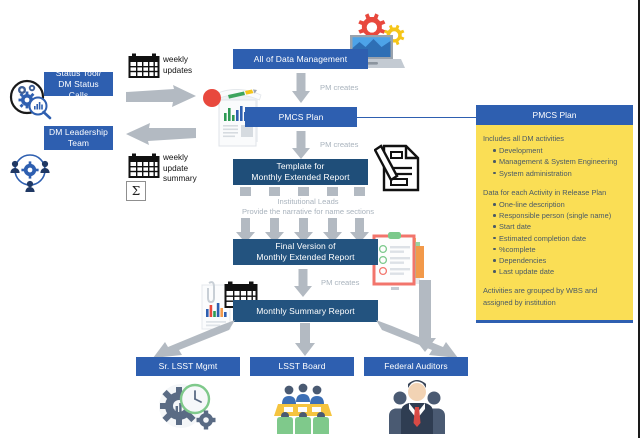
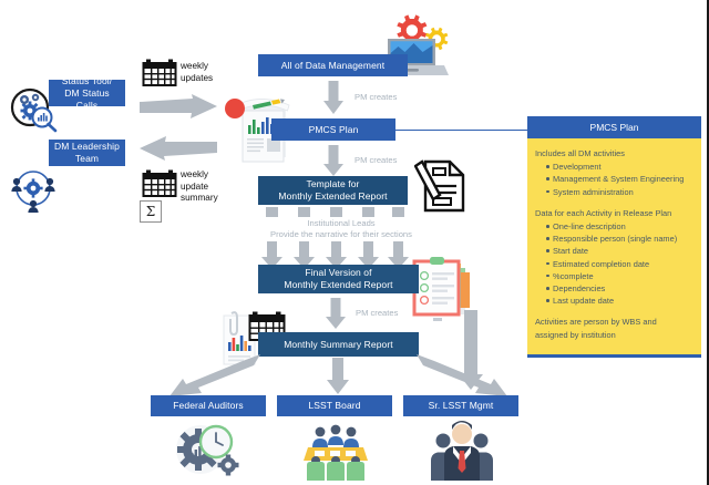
  Status Tool/
  DM Status Calls
  DM Leadership
  Team
  weekly
  updates
  weekly
  update
  summary
  Σ
  All of Data Management
  PM creates
  PMCS Plan
  PM creates
  Template for
  Monthly Extended Report
  Institutional Leads
- Provide the narrative for name sections
+ Provide the narrative for their sections
  Final Version of
  Monthly Extended Report
  PM creates
  Monthly Summary Report
- Sr. LSST Mgmt
+ Federal Auditors
  LSST Board
- Federal Auditors
+ Sr. LSST Mgmt
  PMCS Plan
  Includes all DM activities
  Development
  Management & System Engineering
  System administration
  Data for each Activity in Release Plan
  One-line description
  Responsible person (single name)
  Start date
  Estimated completion date
  %complete
  Dependencies
  Last update date
- Activities are grouped by WBS and
+ Activities are person by WBS and
  assigned by institution
